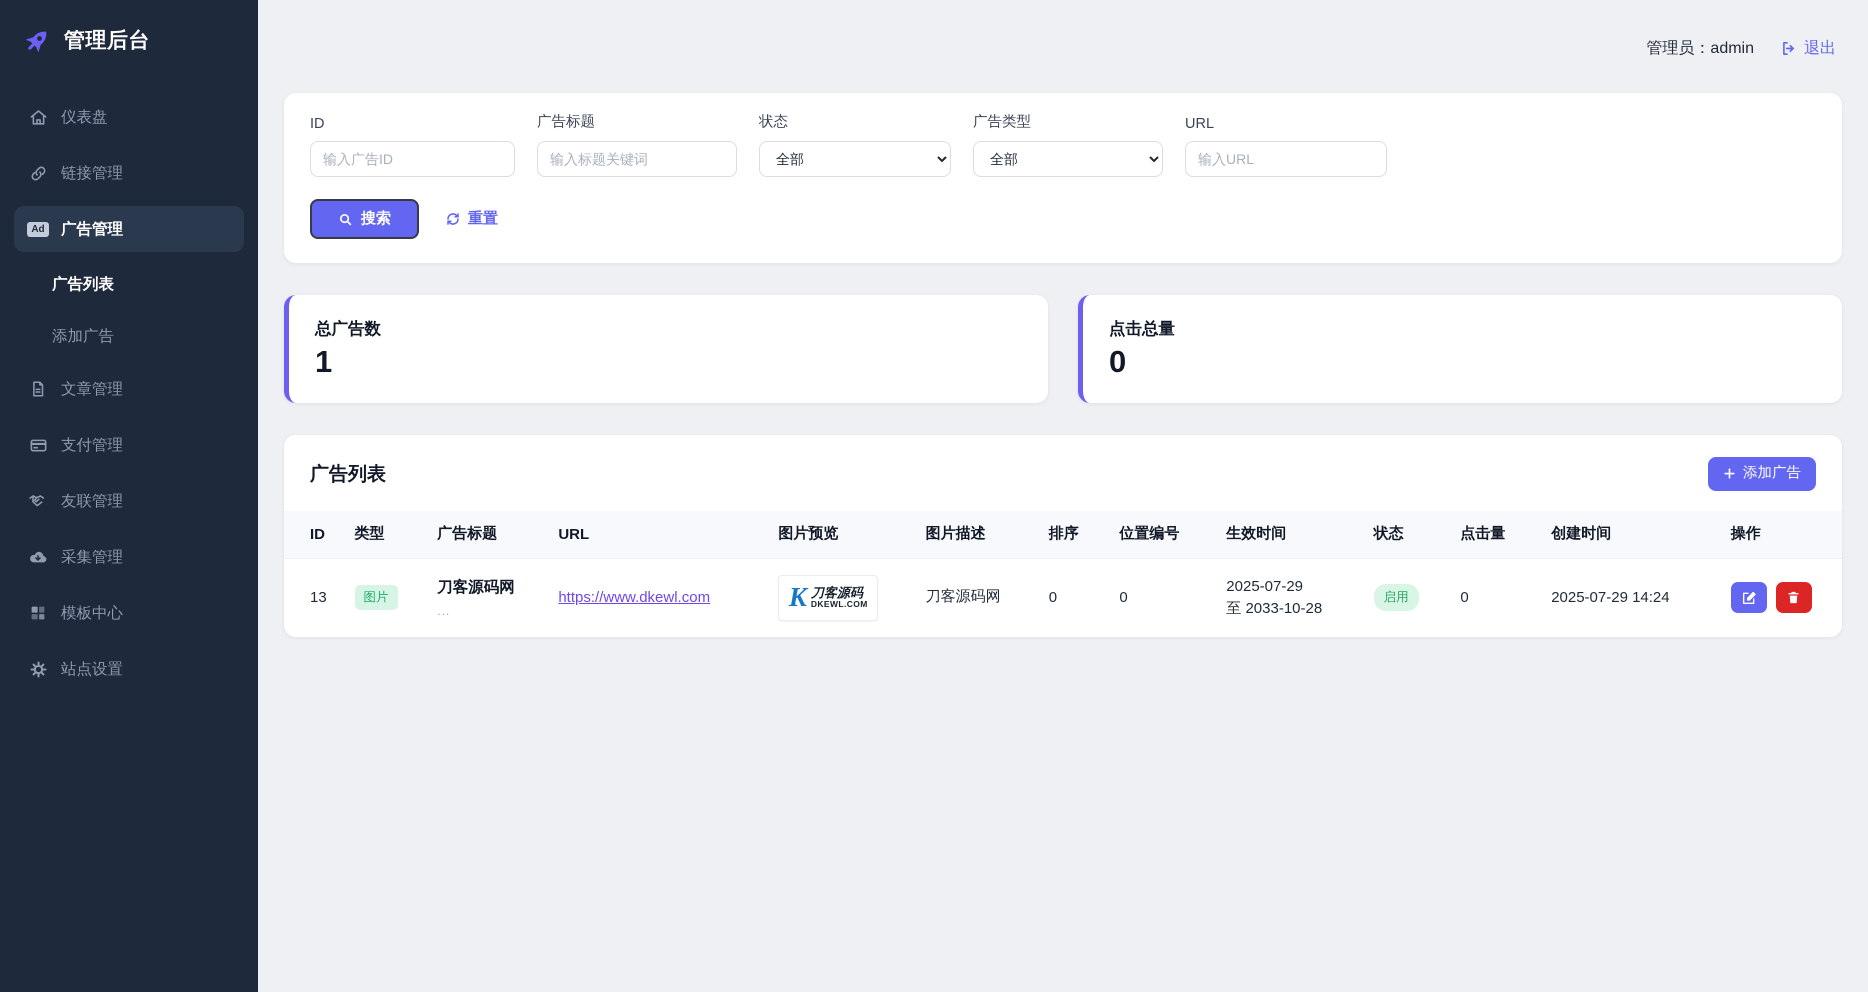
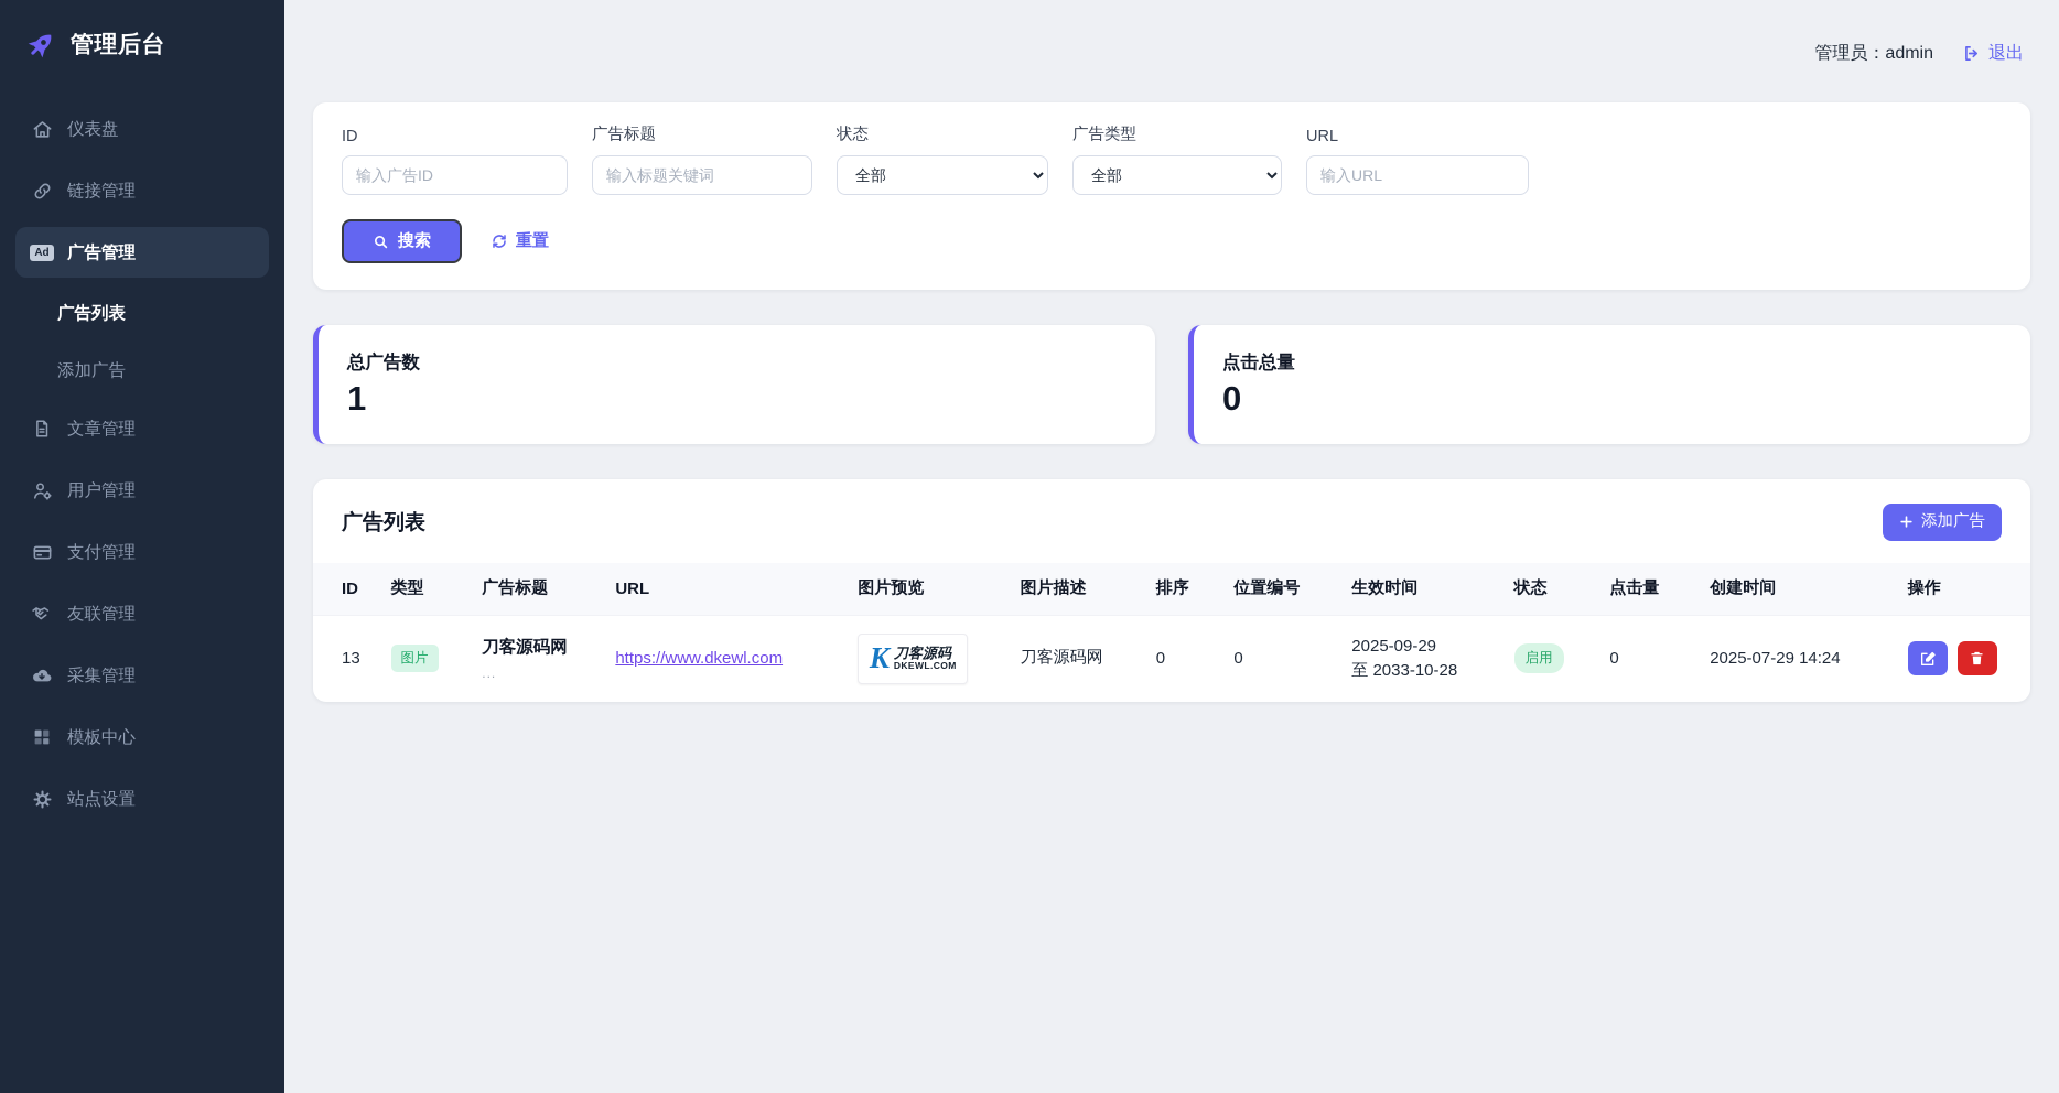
  管理后台
  仪表盘
  链接管理
  Ad
  广告管理
  广告列表
  添加广告
  文章管理
+ 用户管理
  支付管理
  友联管理
  采集管理
  模板中心
  站点设置
  管理员：admin
  退出
  ID
  输入广告ID
  广告标题
  输入标题关键词
  状态
  全部
  广告类型
  全部
  URL
  输入URL
  搜索
  重置
  总广告数
  1
  点击总量
  0
  广告列表
  添加广告
  ID	类型	广告标题	URL	图片预览	图片描述	排序	位置编号	生效时间	状态	点击量	创建时间	操作
- 13	图片	刀客源码网 ...	https://www.dkewl.com	K 刀客源码 DKEWL.COM	刀客源码网	0	0	2025-07-29 至 2033-10-28	启用	0	2025-07-29 14:24
+ 13	图片	刀客源码网 ...	https://www.dkewl.com	K 刀客源码 DKEWL.COM	刀客源码网	0	0	2025-09-29 至 2033-10-28	启用	0	2025-07-29 14:24
